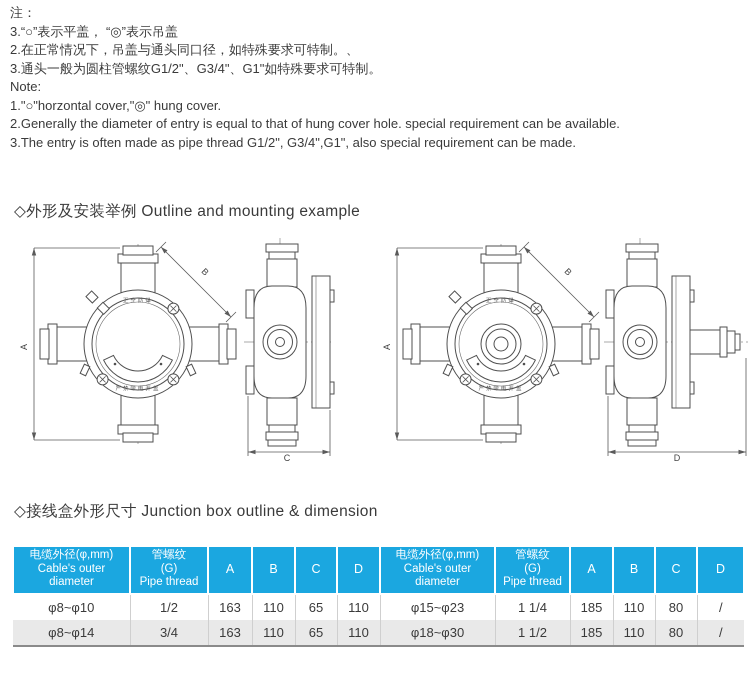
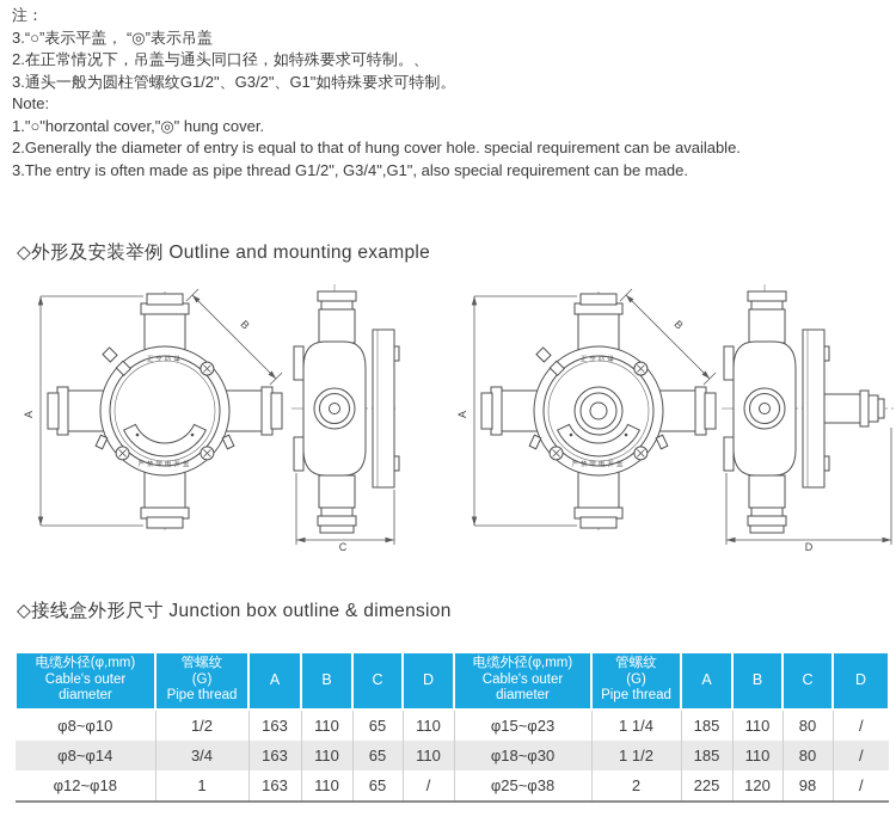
  注：
  3.“○”表示平盖， “◎”表示吊盖
  2.在正常情况下，吊盖与通头同口径，如特殊要求可特制。、
- 3.通头一般为圆柱管螺纹G1/2"、G3/4"、G1"如特殊要求可特制。
+ 3.通头一般为圆柱管螺纹G1/2"、G3/2"、G1"如特殊要求可特制。
  Note:
  1."○"horzontal cover,"◎" hung cover.
  2.Generally the diameter of entry is equal to that of hung cover hole. special requirement can be available.
  3.The entry is often made as pipe thread G1/2", G3/4",G1", also special requirement can be made.
  ◇外形及安装举例 Outline and mounting example
  ◇接线盒外形尺寸 Junction box outline & dimension
  C
  D
  电缆外径(φ,mm) Cable's outer diameter	管螺纹 (G) Pipe thread	A	B	C	D	电缆外径(φ,mm) Cable's outer diameter	管螺纹 (G) Pipe thread	A	B	C	D
  φ8~φ10	1/2	163	110	65	110	φ15~φ23	1 1/4	185	110	80	/
  φ8~φ14	3/4	163	110	65	110	φ18~φ30	1 1/2	185	110	80	/
+ φ12~φ18	1	163	110	65	/	φ25~φ38	2	225	120	98	/
